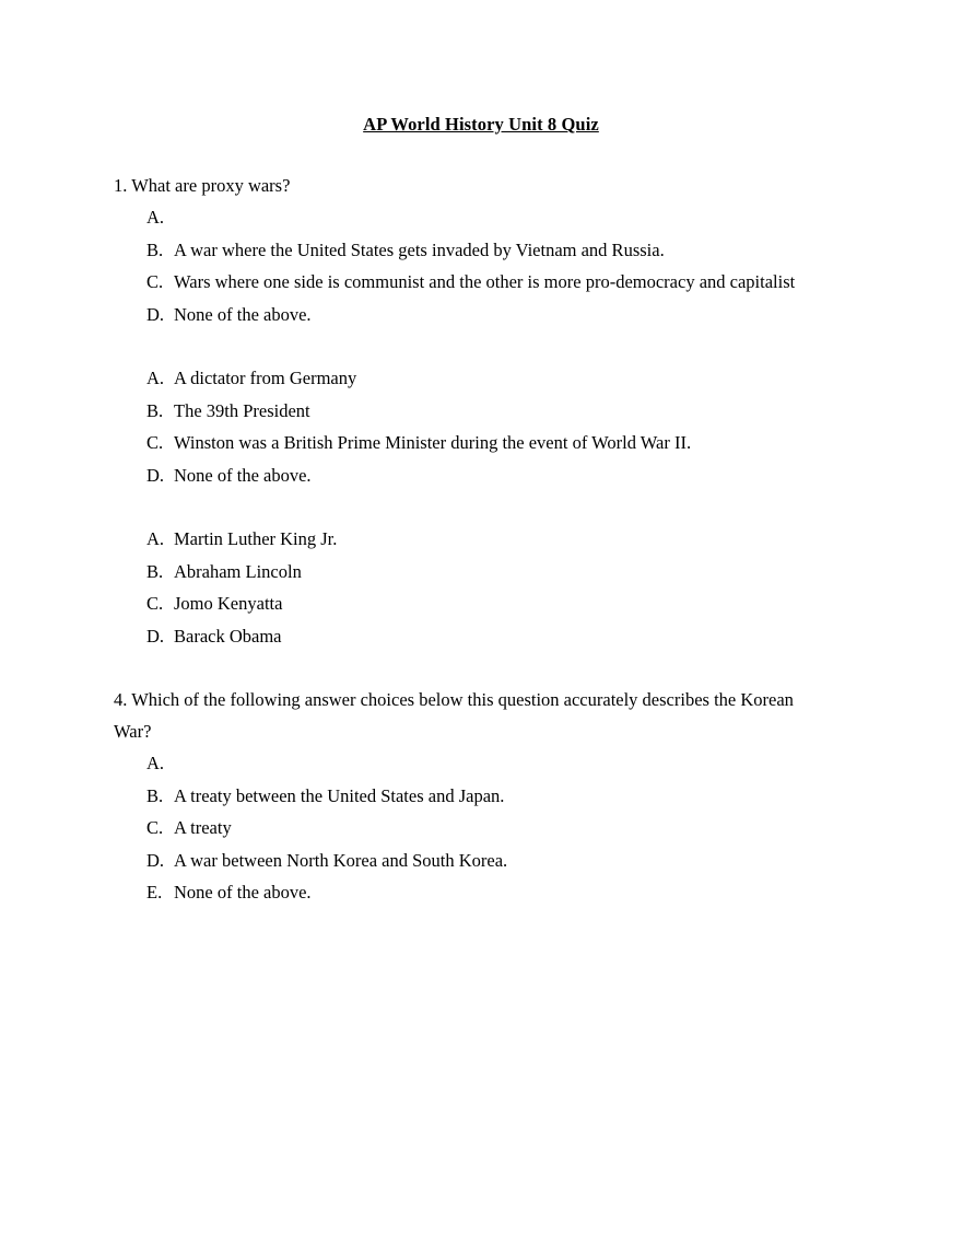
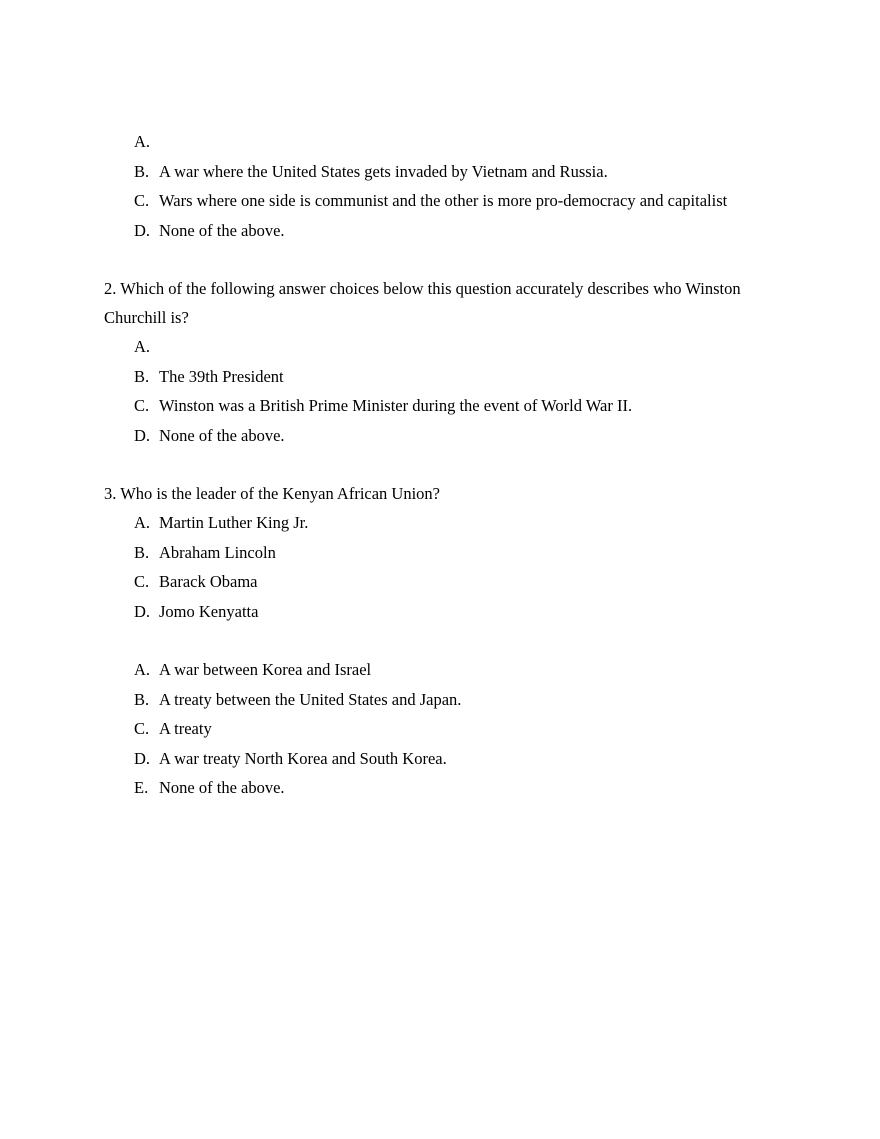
- AP World History Unit 8 Quiz
- 1. What are proxy wars?
  A.
  B.
  A war where the United States gets invaded by Vietnam and Russia.
  C.
  Wars where one side is communist and the other is more pro-democracy and capitalist
  D.
  None of the above.
+ 2. Which of the following answer choices below this question accurately describes who Winston Churchill is?
  A.
- A dictator from Germany
  B.
  The 39th President
  C.
  Winston was a British Prime Minister during the event of World War II.
  D.
  None of the above.
+ 3. Who is the leader of the Kenyan African Union?
  A.
  Martin Luther King Jr.
  B.
  Abraham Lincoln
  C.
- Jomo Kenyatta
+ Barack Obama
  D.
- Barack Obama
+ Jomo Kenyatta
- 4. Which of the following answer choices below this question accurately describes the Korean War?
  A.
+ A war between Korea and Israel
  B.
  A treaty between the United States and Japan.
  C.
  A treaty
  D.
- A war between North Korea and South Korea.
+ A war treaty North Korea and South Korea.
  E.
  None of the above.
